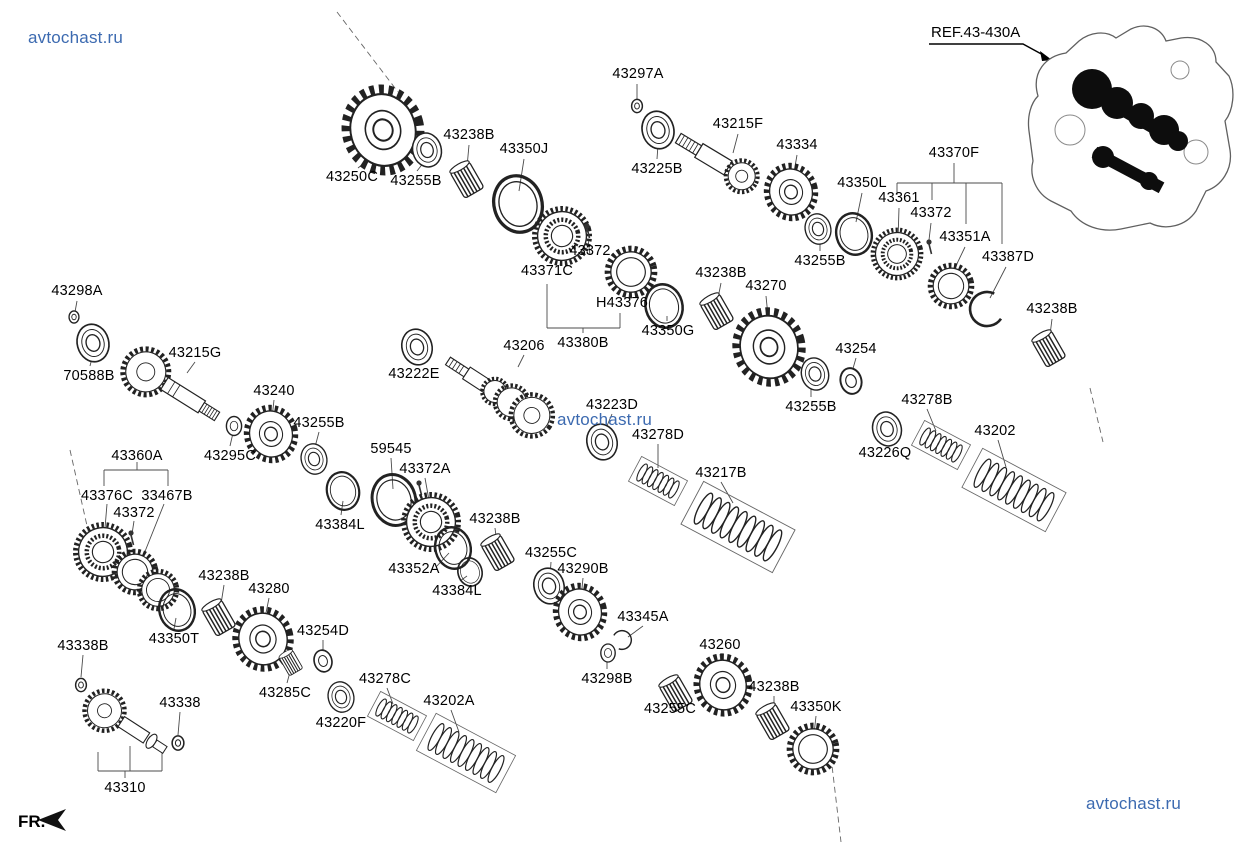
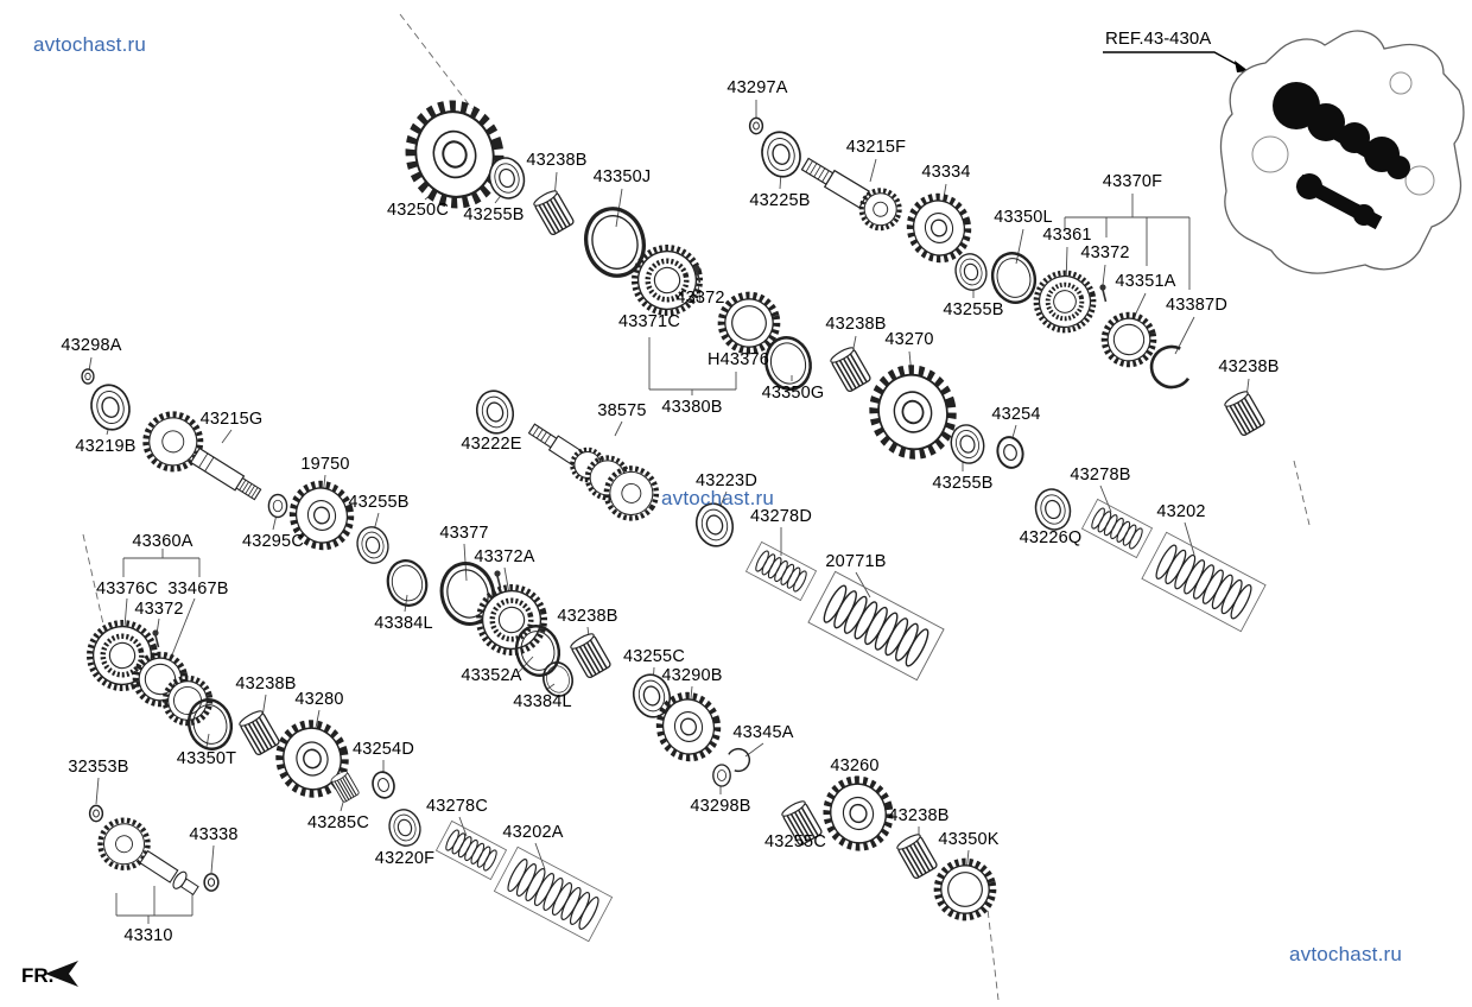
  avtochast.ru
  avtochast.ru
  avtochast.ru
  43297A
  43238B
  43350J
  43215F
  43334
  43250C
  43255B
  43225B
  43370F
  43350L
  43361
  43372
  43351A
  43387D
  43255B
  43372
  43371C
  H43376
  43238B
  43270
  43350G
  43238B
  43298A
- 70588B
+ 43219B
  43215G
  43380B
  43222E
- 43206
+ 38575
  43254
- 43240
+ 19750
  43295C
  43255B
  43223D
  43278D
  43255B
  43278B
  43226Q
  43202
  43360A
  43376C
  33467B
  43372
- 59545
+ 43377
  43372A
  43384L
- 43217B
+ 20771B
  43238B
  43352A
  43384L
  43255C
  43290B
  43238B
  43280
  43350T
  43254D
  43345A
  43260
  43298B
- 43338B
+ 32353B
  43285C
  43278C
  43220F
  43202A
  43338
  43255C
  43238B
  43350K
  43310
  REF.43-430A
  FR.
